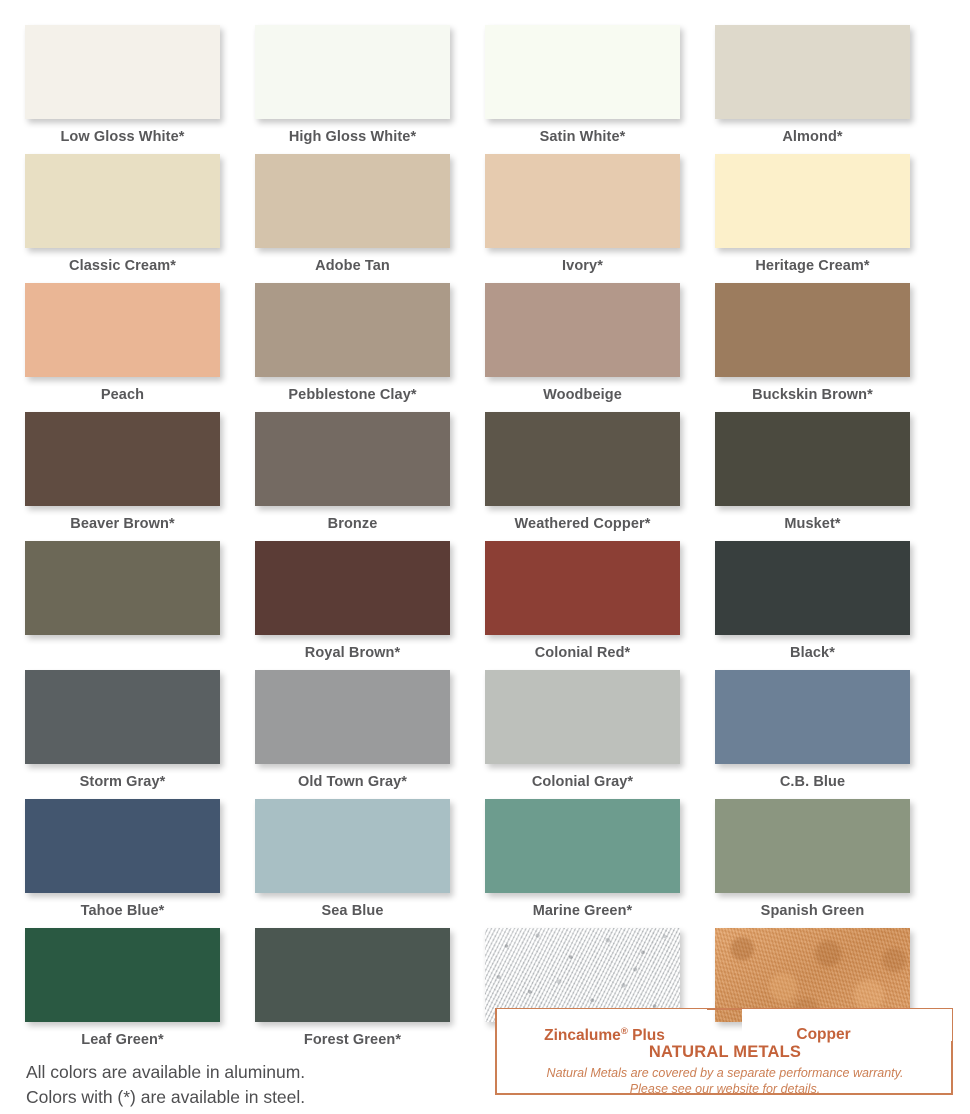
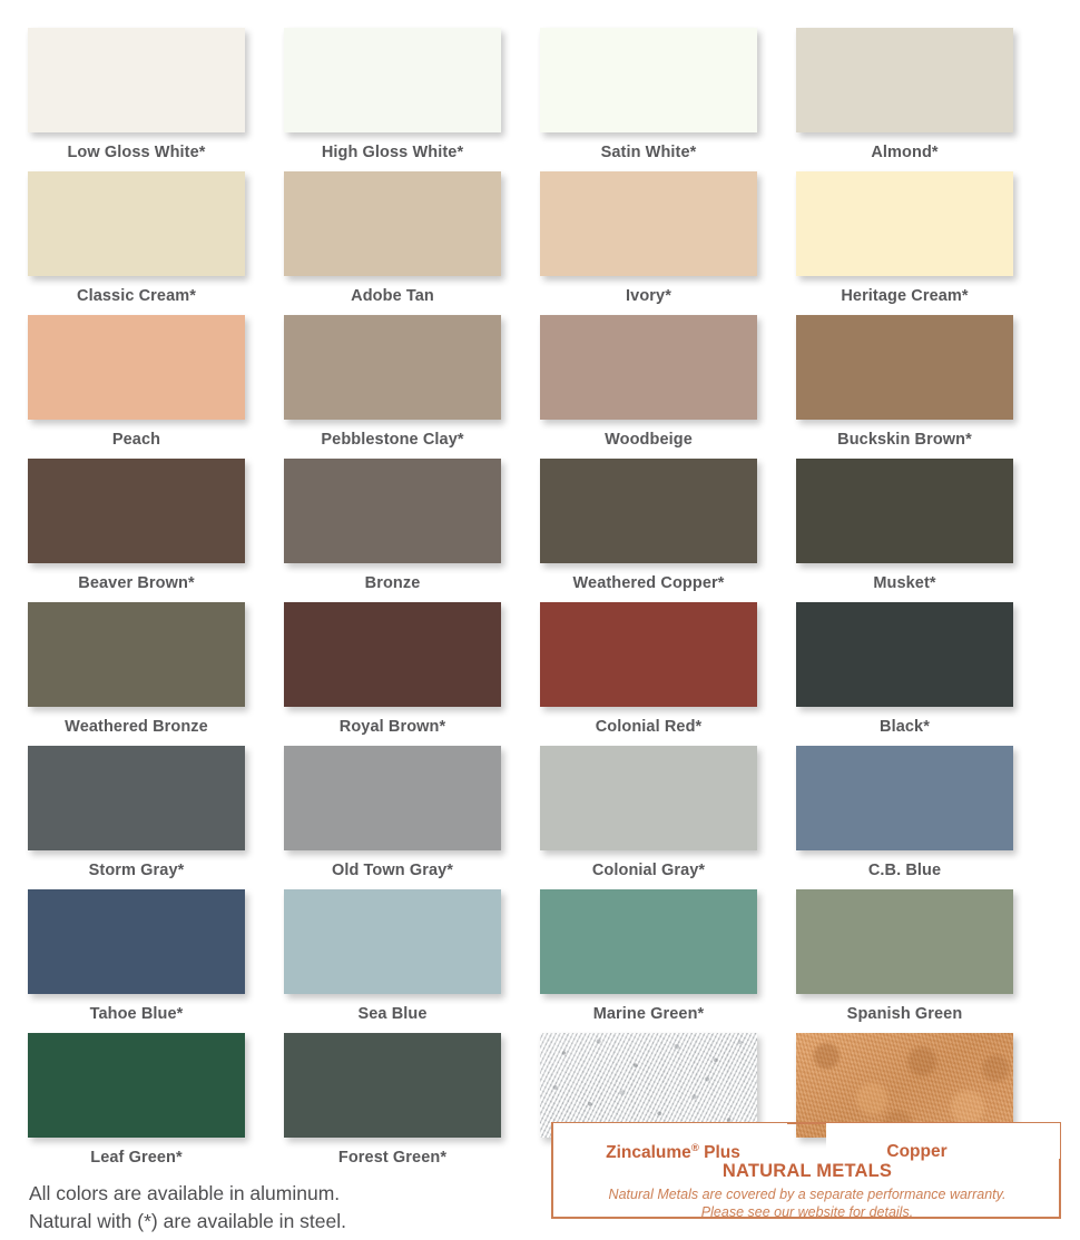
  Low Gloss White*
  High Gloss White*
  Satin White*
  Almond*
  Classic Cream*
  Adobe Tan
  Ivory*
  Heritage Cream*
  Peach
  Pebblestone Clay*
  Woodbeige
  Buckskin Brown*
  Beaver Brown*
  Bronze
  Weathered Copper*
  Musket*
+ Weathered Bronze
  Royal Brown*
  Colonial Red*
  Black*
  Storm Gray*
  Old Town Gray*
  Colonial Gray*
  C.B. Blue
  Tahoe Blue*
  Sea Blue
  Marine Green*
  Spanish Green
  Leaf Green*
  Forest Green*
  NATURAL METALS
  Natural Metals are covered by a separate performance warranty.
  Please see our website for details.
  Zincalume® Plus
  Copper
  All colors are available in aluminum.
- Colors with (*) are available in steel.
+ Natural with (*) are available in steel.
